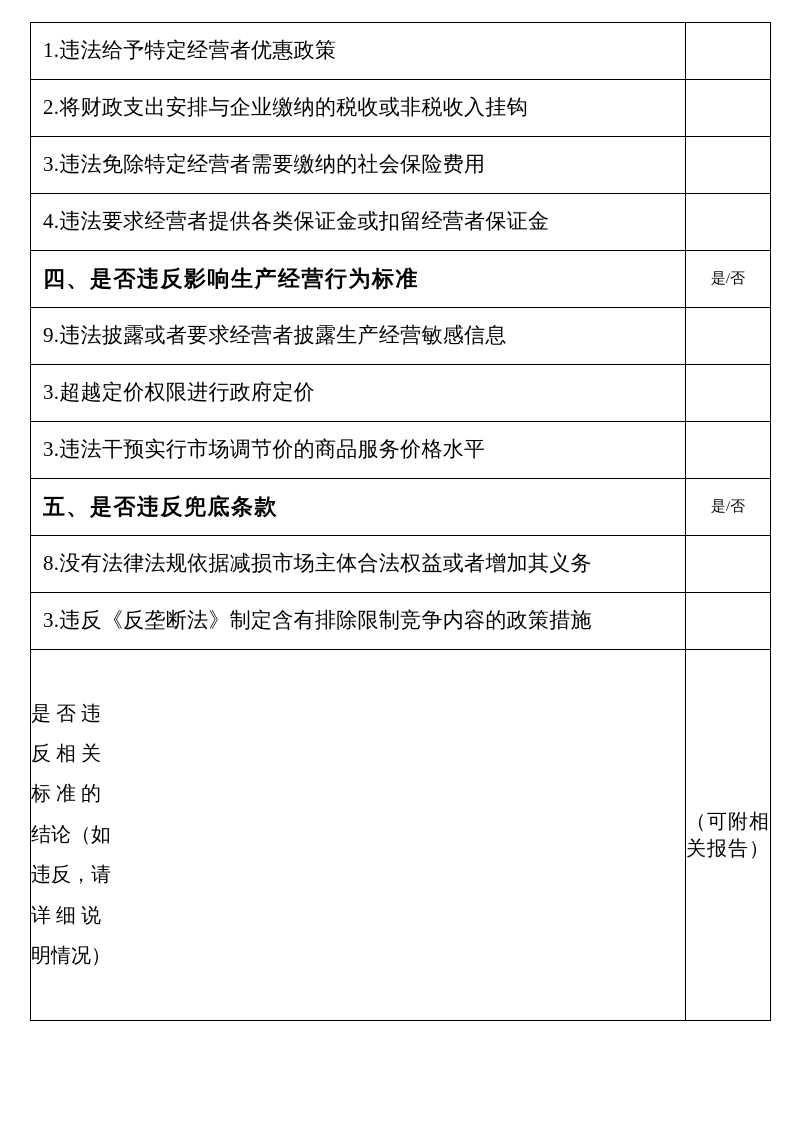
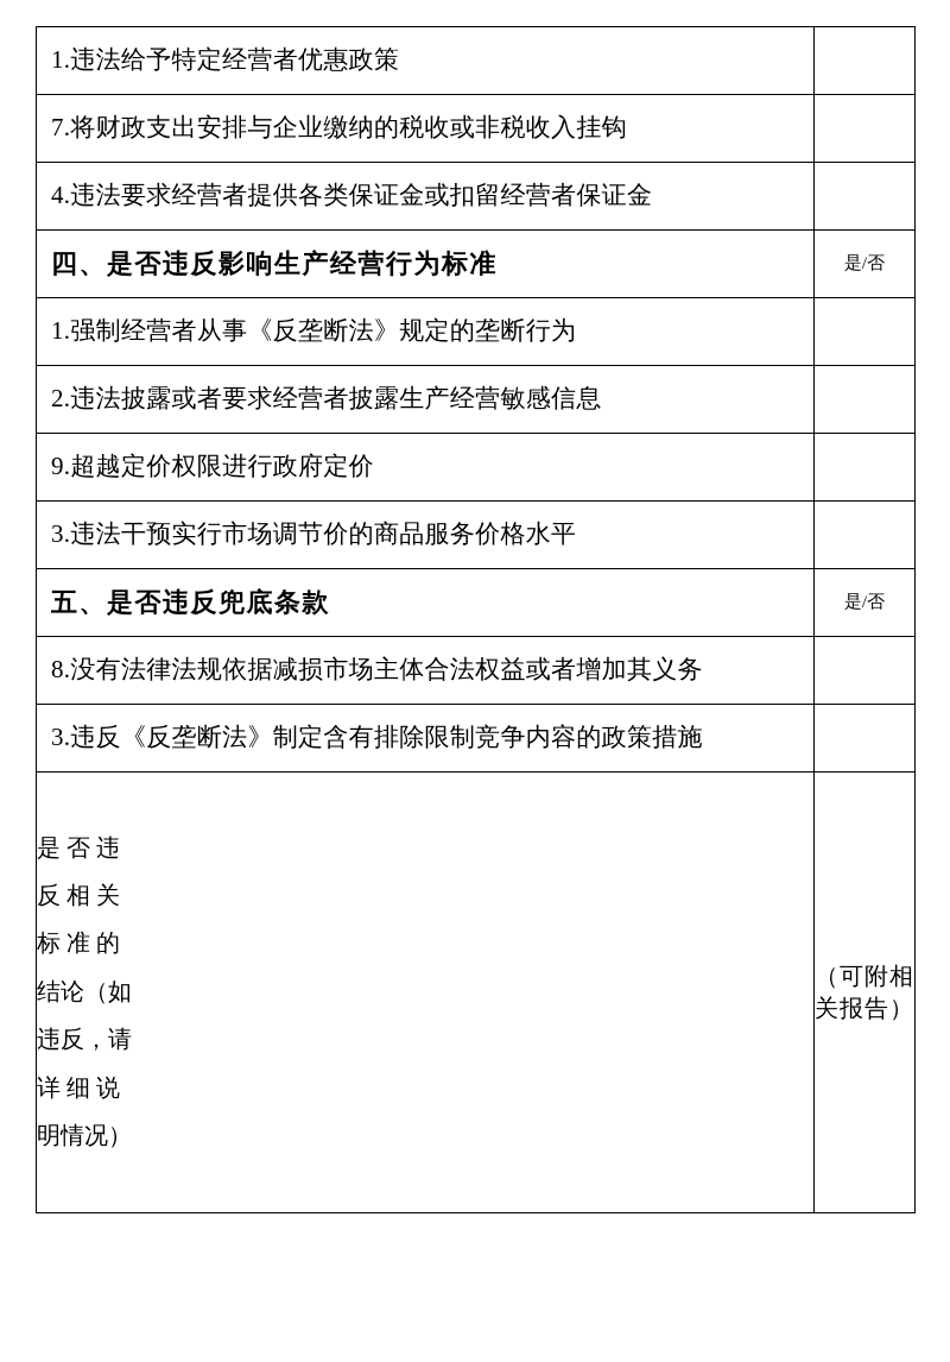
  1.违法给予特定经营者优惠政策
- 2.将财政支出安排与企业缴纳的税收或非税收入挂钩
+ 7.将财政支出安排与企业缴纳的税收或非税收入挂钩
- 3.违法免除特定经营者需要缴纳的社会保险费用
  4.违法要求经营者提供各类保证金或扣留经营者保证金
  四、是否违反影响生产经营行为标准	是/否
+ 1.强制经营者从事《反垄断法》规定的垄断行为
- 9.违法披露或者要求经营者披露生产经营敏感信息
+ 2.违法披露或者要求经营者披露生产经营敏感信息
- 3.超越定价权限进行政府定价
+ 9.超越定价权限进行政府定价
  3.违法干预实行市场调节价的商品服务价格水平
  五、是否违反兜底条款	是/否
  8.没有法律法规依据减损市场主体合法权益或者增加其义务
  3.违反《反垄断法》制定含有排除限制竞争内容的政策措施
  是 否 违 反 相 关 标 准 的 结论（如 违反，请 详 细 说 明情况）	（可附相关报告）
